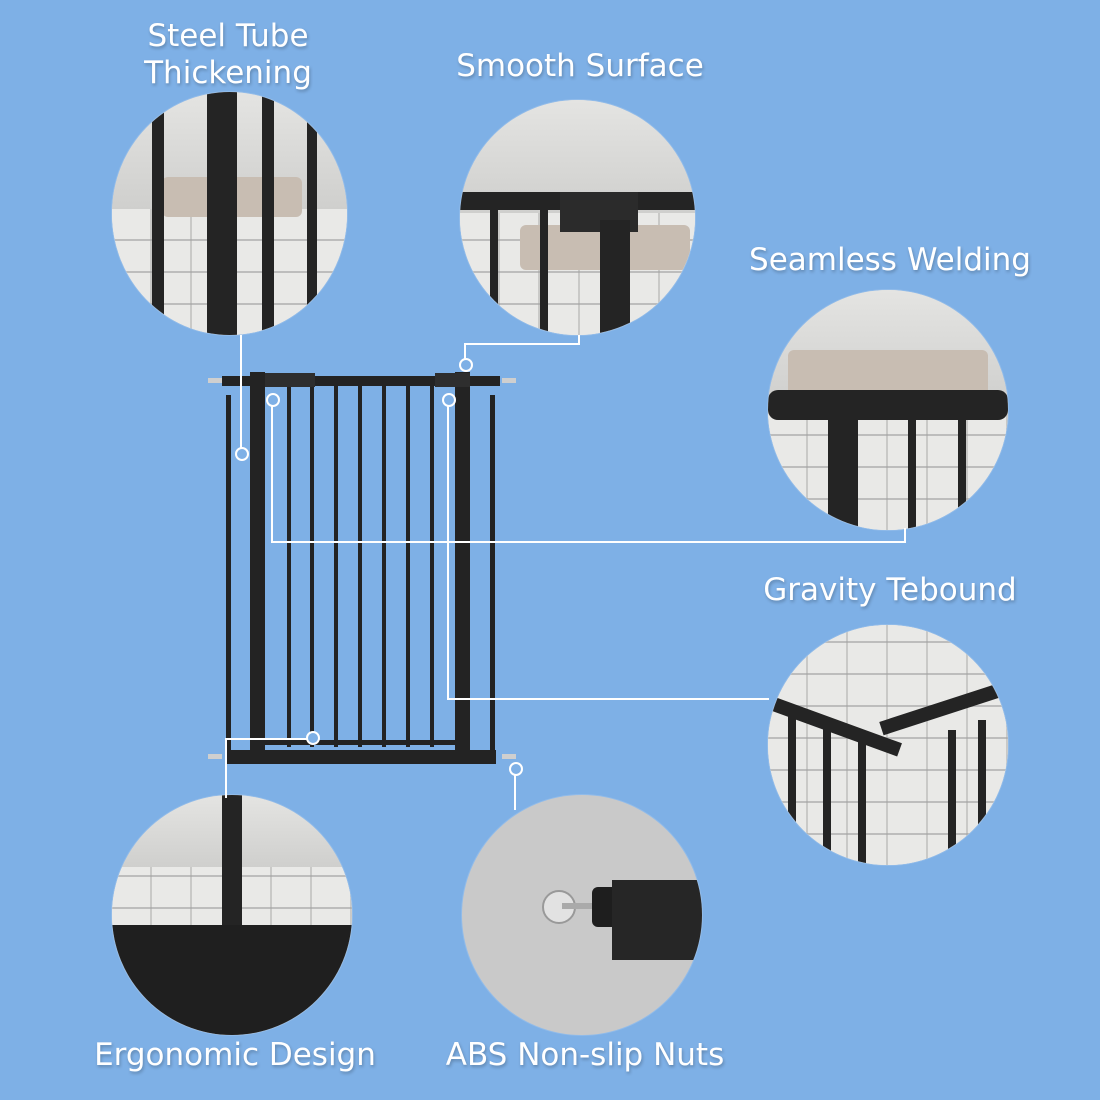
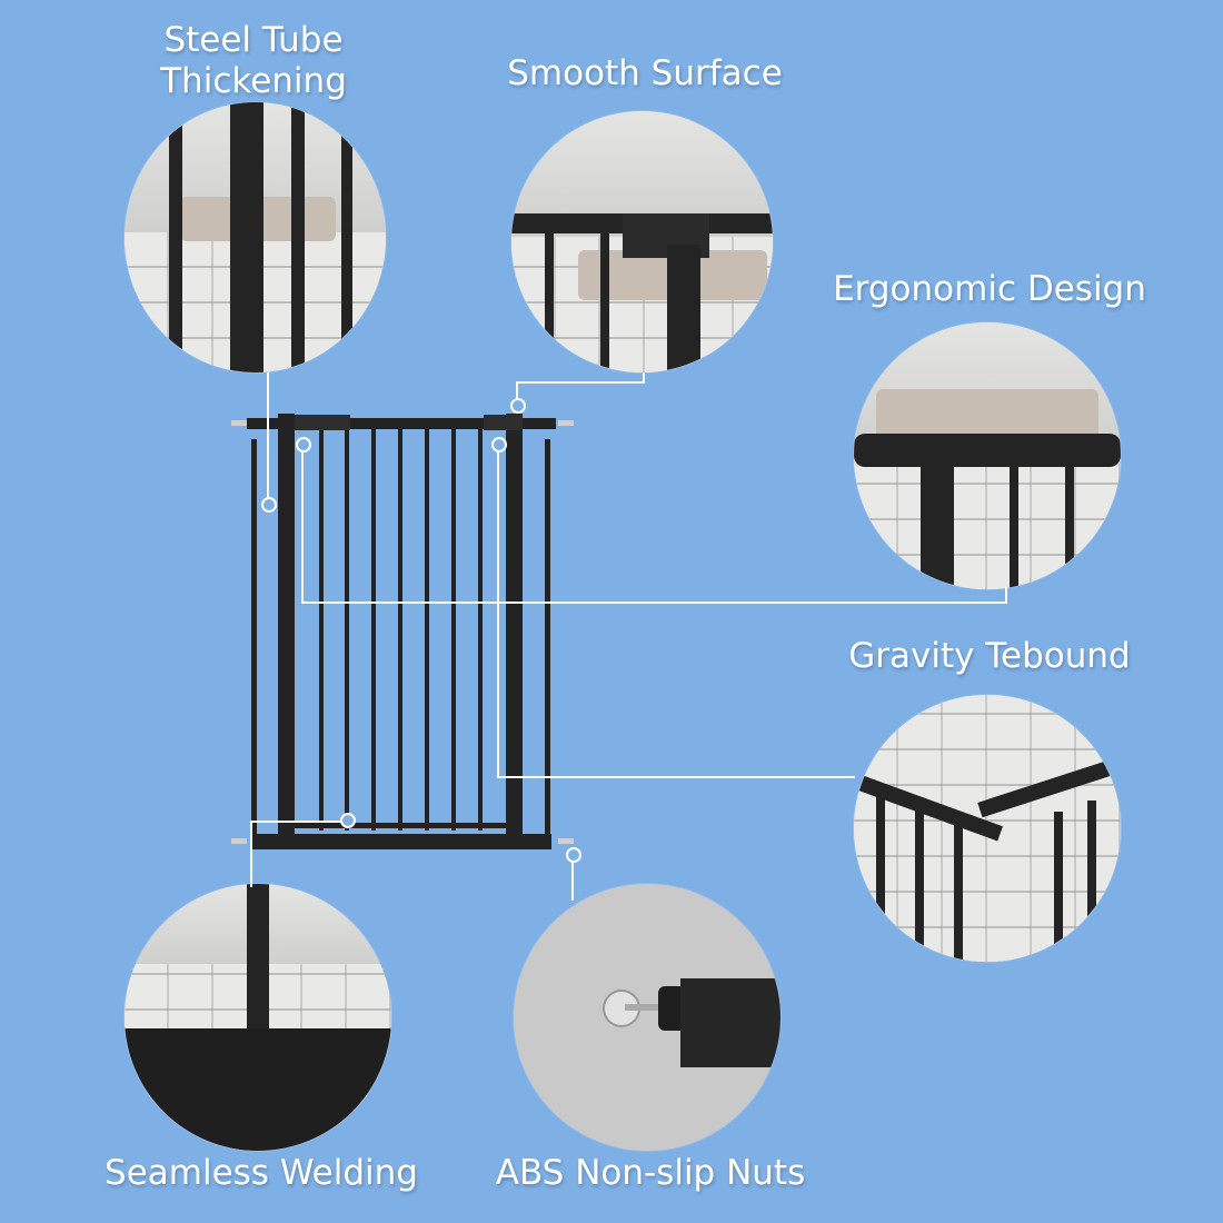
  Steel Tube
  Thickening
  Smooth Surface
- Seamless Welding
+ Ergonomic Design
  Gravity Tebound
- Ergonomic Design
+ Seamless Welding
  ABS Non-slip Nuts
